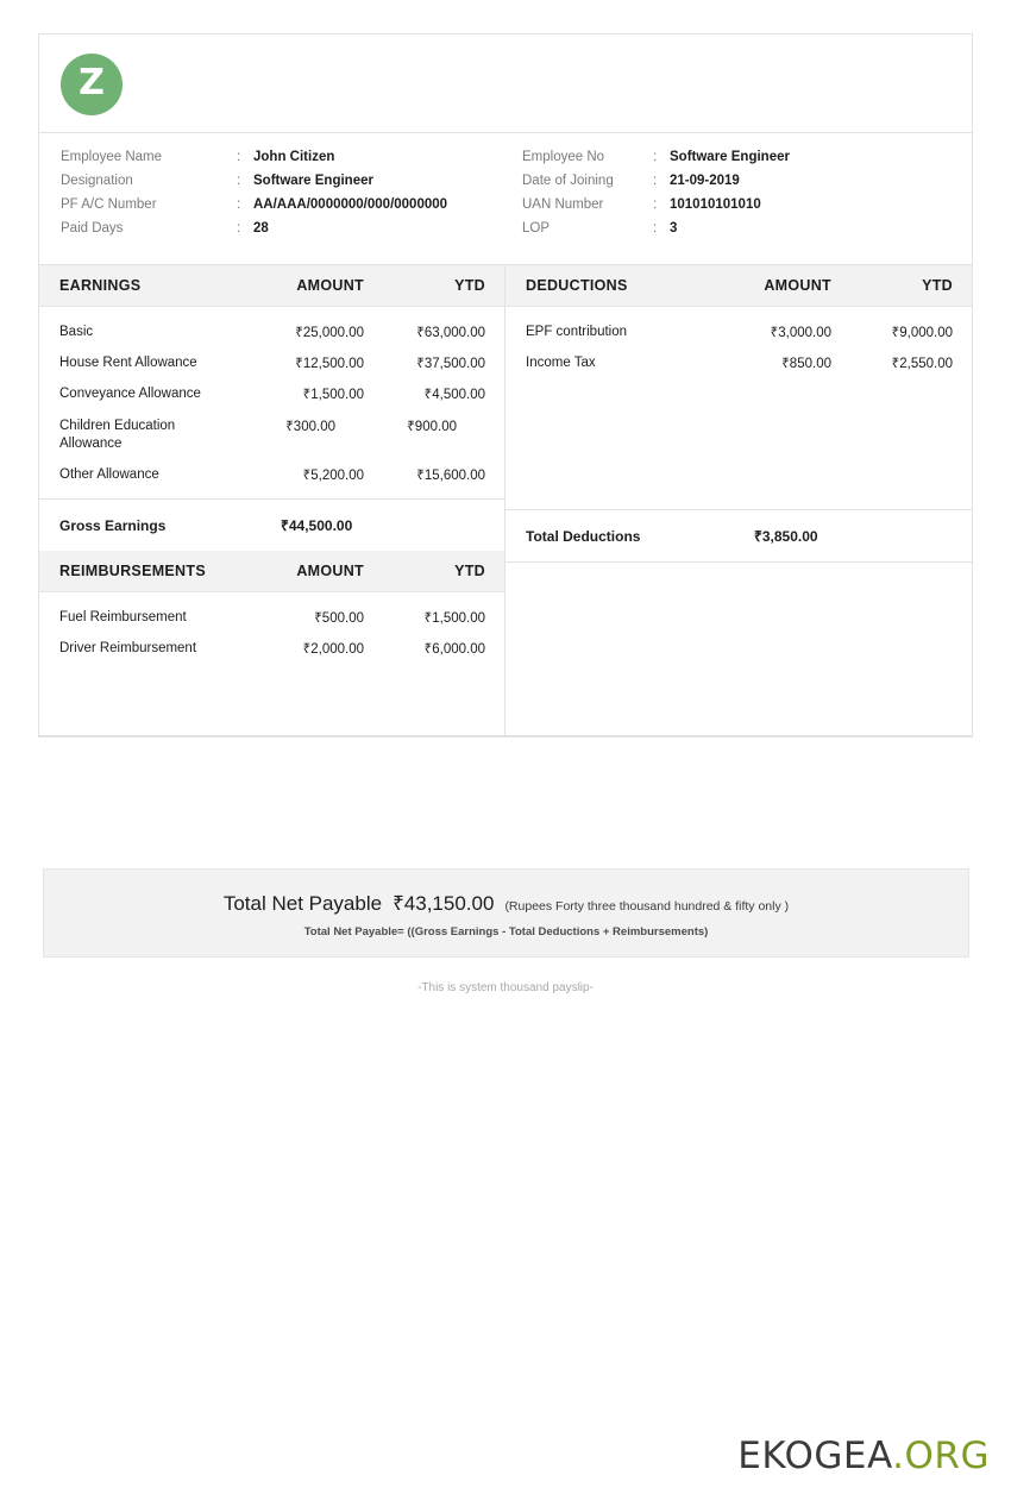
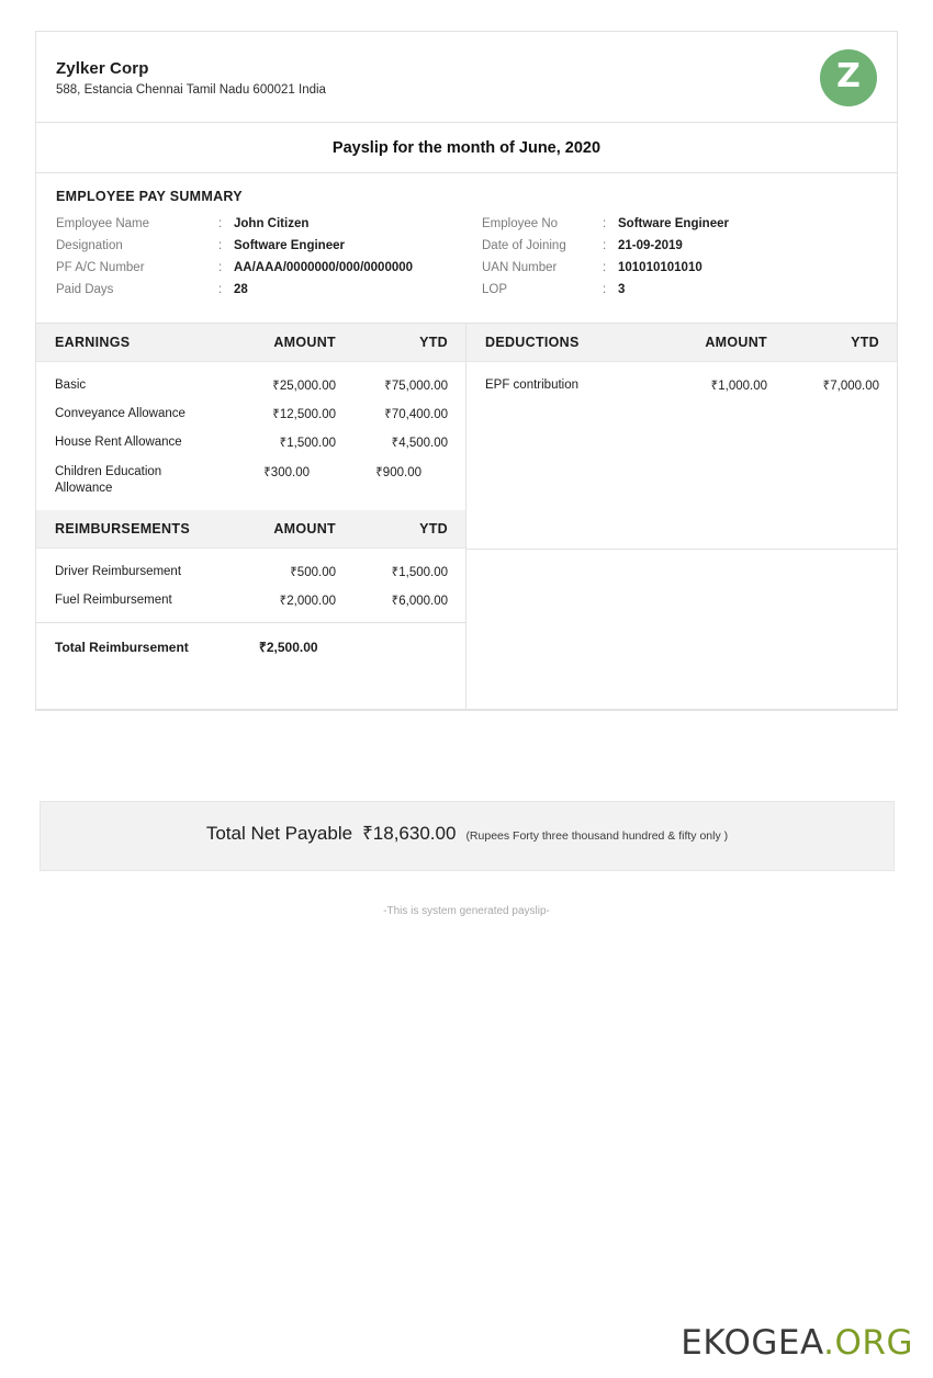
+ Zylker Corp
+ 588, Estancia Chennai Tamil Nadu 600021 India
  Z
+ Payslip for the month of June, 2020
+ EMPLOYEE PAY SUMMARY
  Employee Name
  :
  John Citizen
  Designation
  :
  Software Engineer
  PF A/C Number
  :
  AA/AAA/0000000/000/0000000
  Paid Days
  :
  28
  Employee No
  :
  Software Engineer
  Date of Joining
  :
  21-09-2019
  UAN Number
  :
  101010101010
  LOP
  :
  3
  EARNINGS
  AMOUNT
  YTD
  Basic
  ₹25,000.00
- ₹63,000.00
+ ₹75,000.00
- House Rent Allowance
+ Conveyance Allowance
  ₹12,500.00
- ₹37,500.00
+ ₹70,400.00
- Conveyance Allowance
+ House Rent Allowance
  ₹1,500.00
  ₹4,500.00
  Children Education Allowance
  ₹300.00
  ₹900.00
- Other Allowance
- ₹5,200.00
- ₹15,600.00
- Gross Earnings
- ₹44,500.00
  REIMBURSEMENTS
  AMOUNT
  YTD
- Fuel Reimbursement
+ Driver Reimbursement
  ₹500.00
  ₹1,500.00
- Driver Reimbursement
+ Fuel Reimbursement
  ₹2,000.00
  ₹6,000.00
+ Total Reimbursement
+ ₹2,500.00
  DEDUCTIONS
  AMOUNT
  YTD
  EPF contribution
- ₹3,000.00
+ ₹1,000.00
- ₹9,000.00
+ ₹7,000.00
- Income Tax
- ₹850.00
- ₹2,550.00
- Total Deductions
- ₹3,850.00
  Total Net Payable
- ₹43,150.00
+ ₹18,630.00
  (Rupees Forty three thousand hundred & fifty only )
- Total Net Payable= ((Gross Earnings - Total Deductions + Reimbursements)
- -This is system thousand payslip-
+ -This is system generated payslip-
  EKOGEA.ORG
